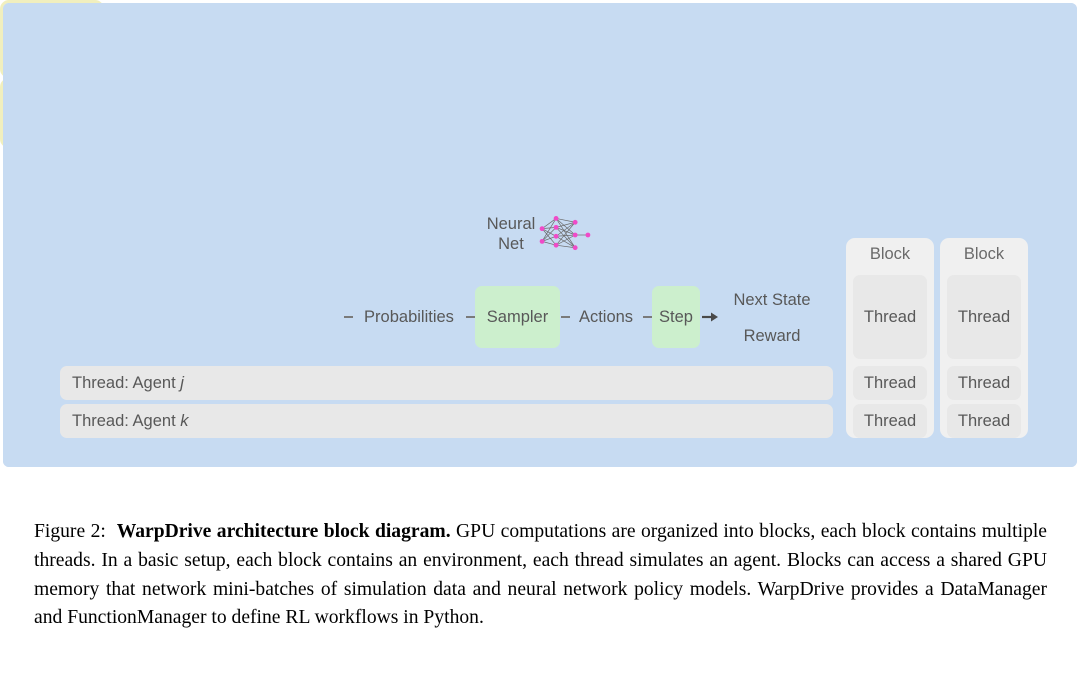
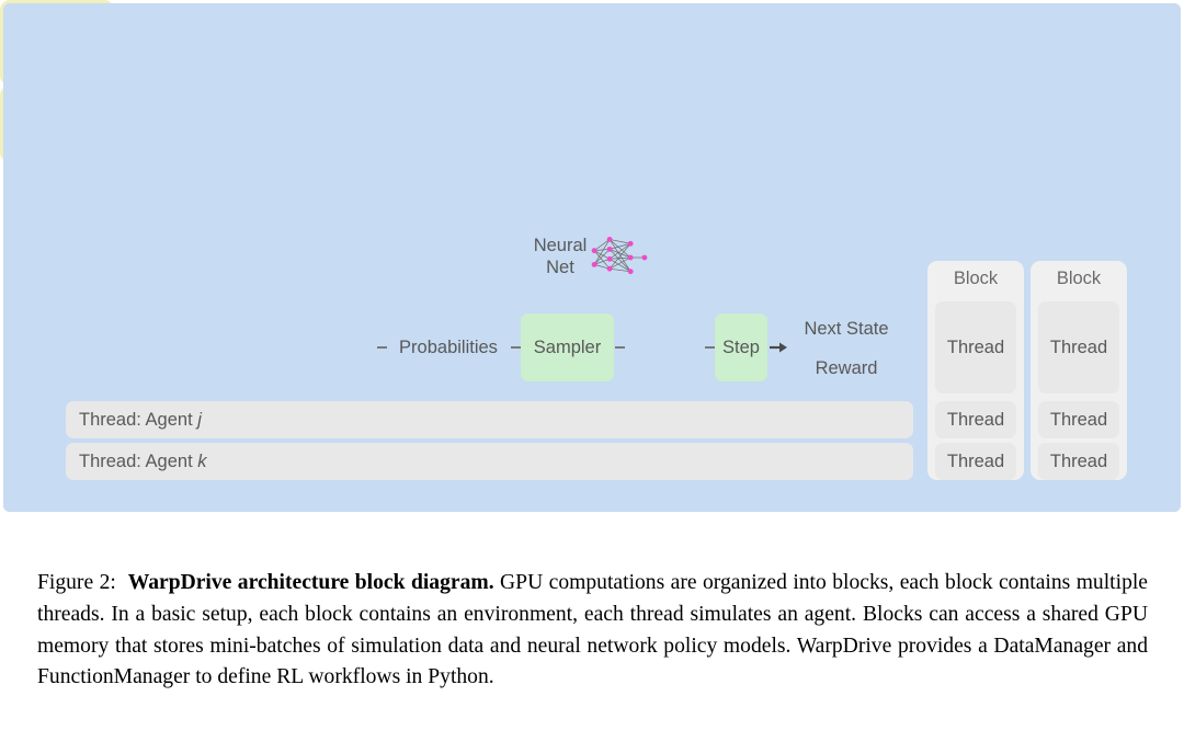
  Neural
  Net
  Probabilities
  Sampler
- Actions
  Step
  Next State
  Reward
  Thread: Agent
  j
  Thread: Agent
  k
  Block
  Thread
  Thread
  Thread
  Block
  Thread
  Thread
  Thread
- Figure 2: WarpDrive architecture block diagram. GPU computations are organized into blocks, each block contains multiple threads. In a basic setup, each block contains an environment, each thread simulates an agent. Blocks can access a shared GPU memory that network mini-batches of simulation data and neural network policy models. WarpDrive provides a DataManager and FunctionManager to define RL workflows in Python.
+ Figure 2: WarpDrive architecture block diagram. GPU computations are organized into blocks, each block contains multiple threads. In a basic setup, each block contains an environment, each thread simulates an agent. Blocks can access a shared GPU memory that stores mini-batches of simulation data and neural network policy models. WarpDrive provides a DataManager and FunctionManager to define RL workflows in Python.
